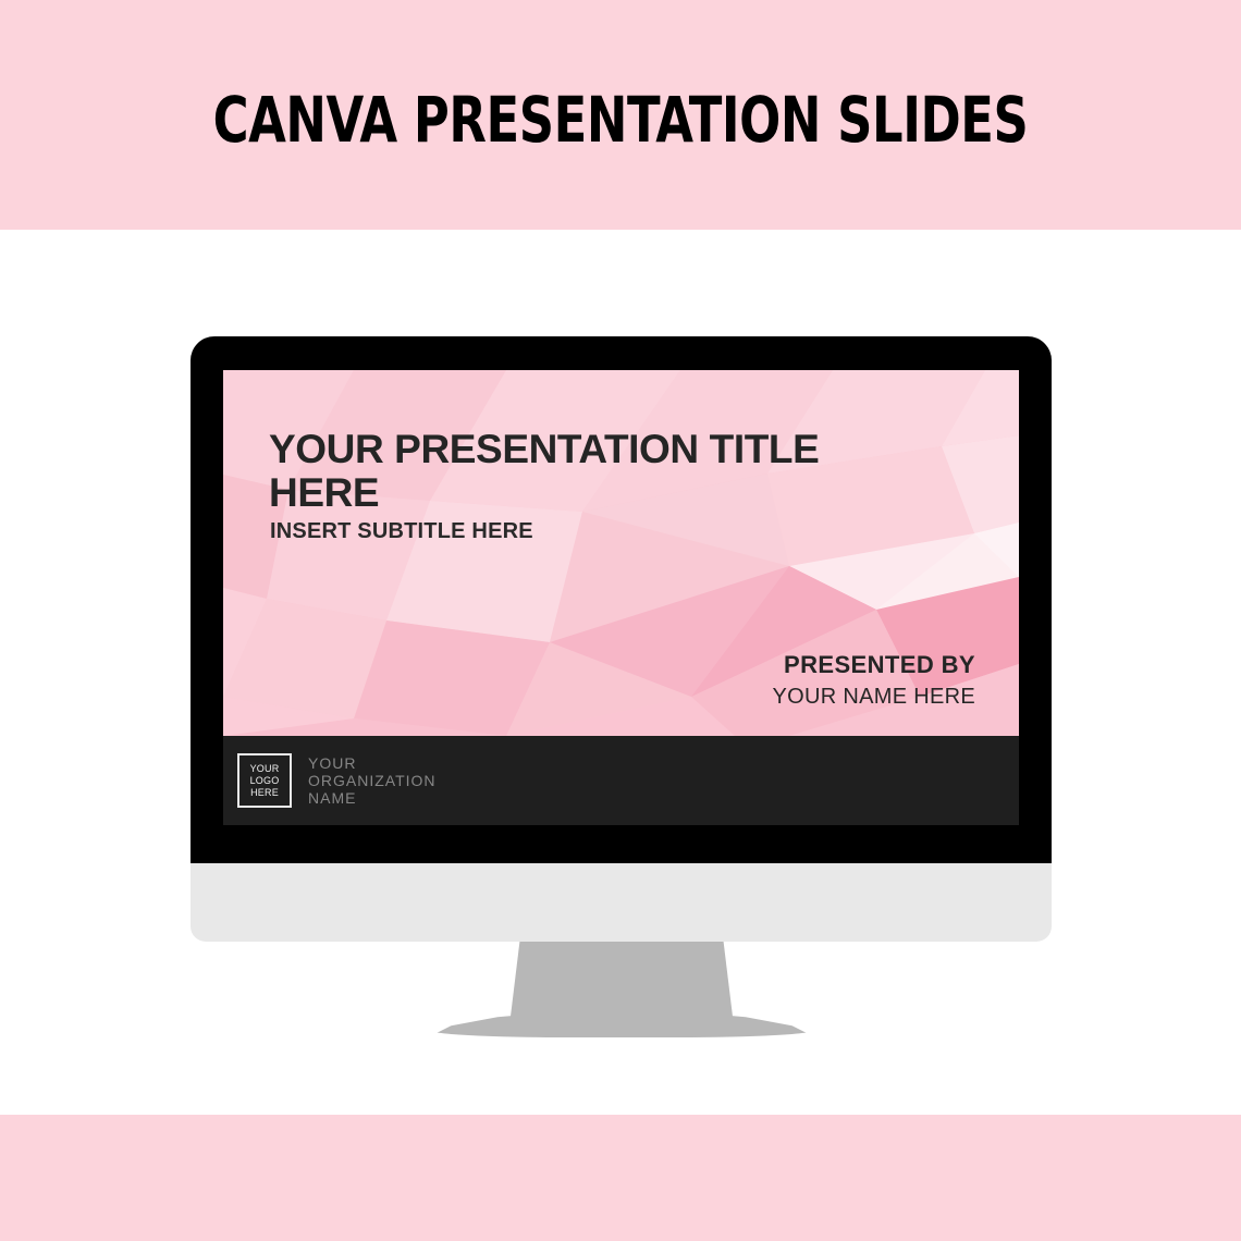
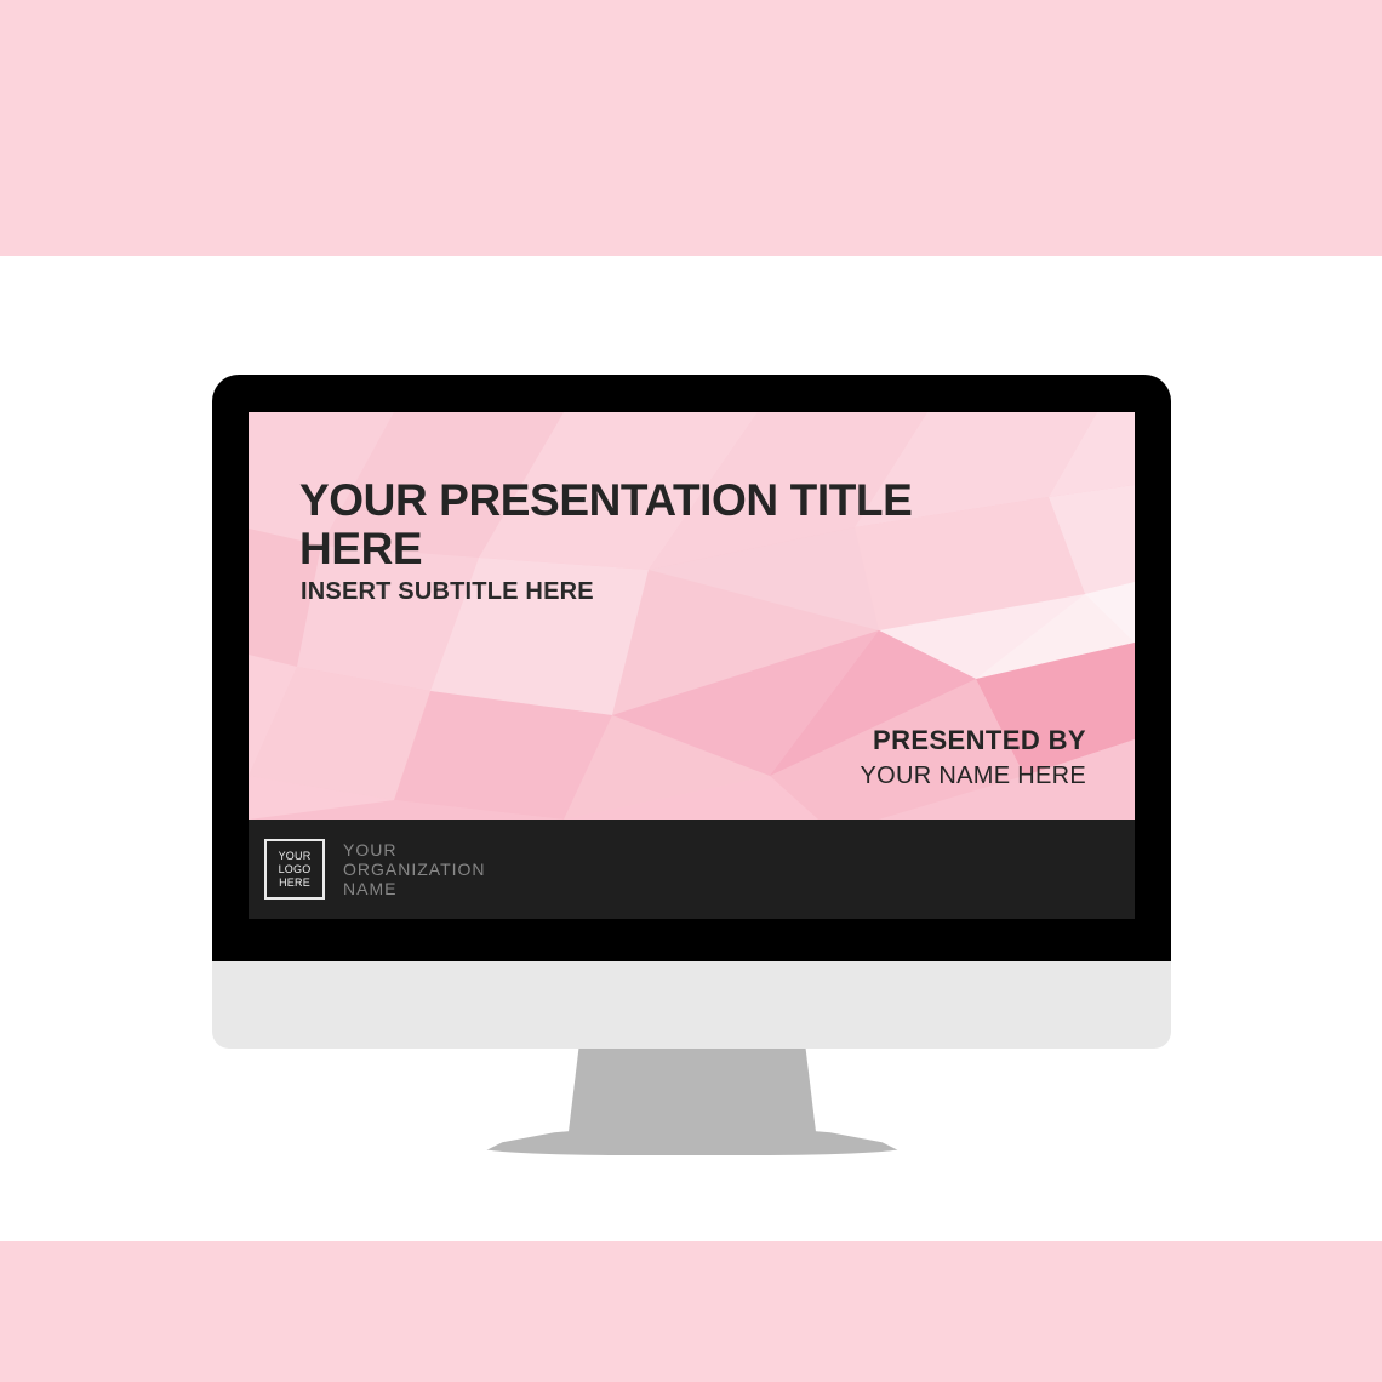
- CANVA PRESENTATION SLIDES
  YOUR PRESENTATION TITLE HERE
  INSERT SUBTITLE HERE
  PRESENTED BY
  YOUR NAME HERE
  YOUR
  LOGO
  HERE
  YOUR
  ORGANIZATION
  NAME
